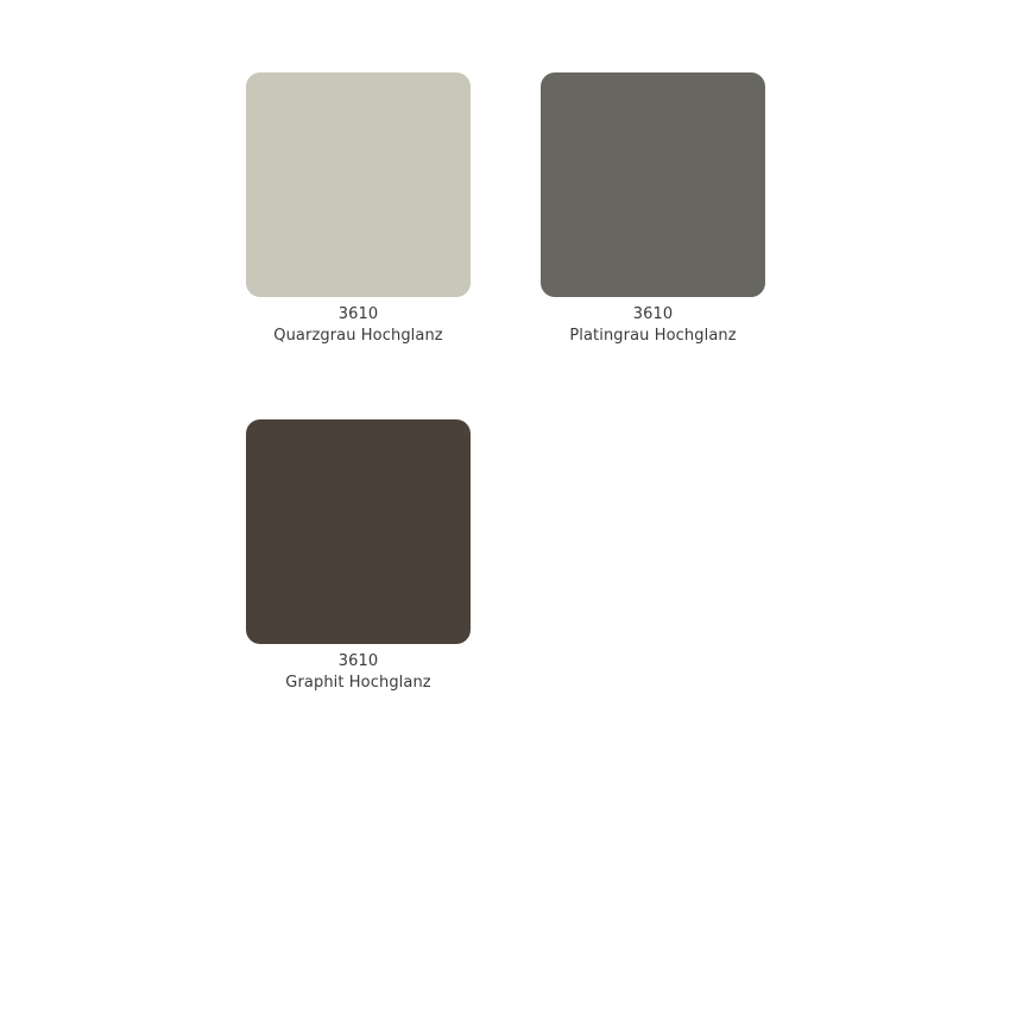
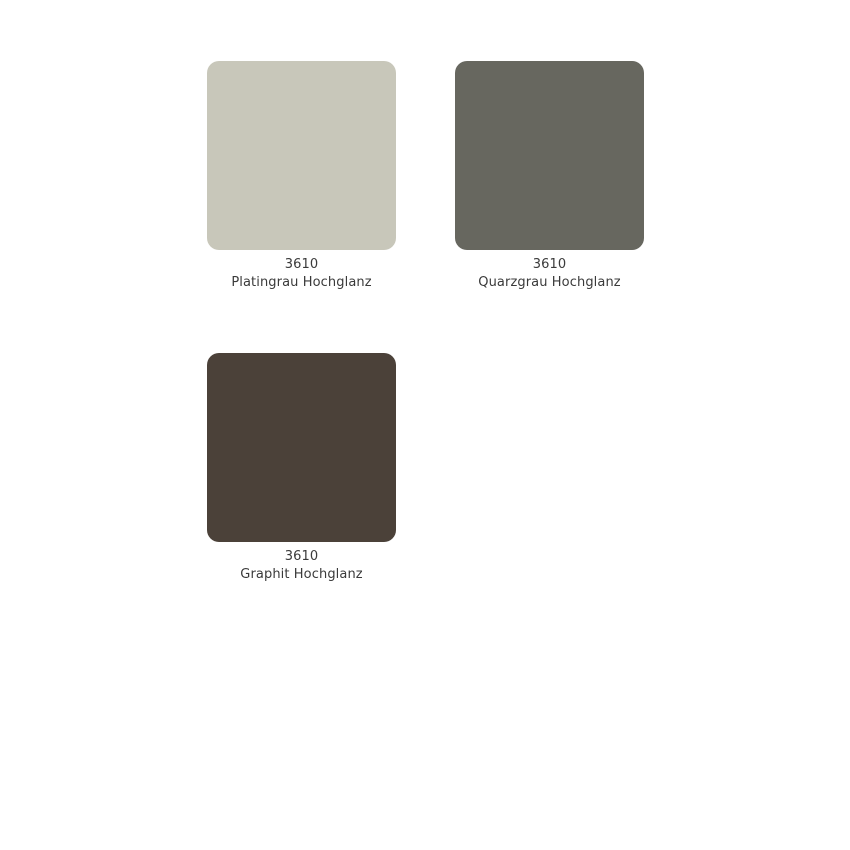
  3610
- Quarzgrau Hochglanz
+ Platingrau Hochglanz
  3610
- Platingrau Hochglanz
+ Quarzgrau Hochglanz
  3610
  Graphit Hochglanz
